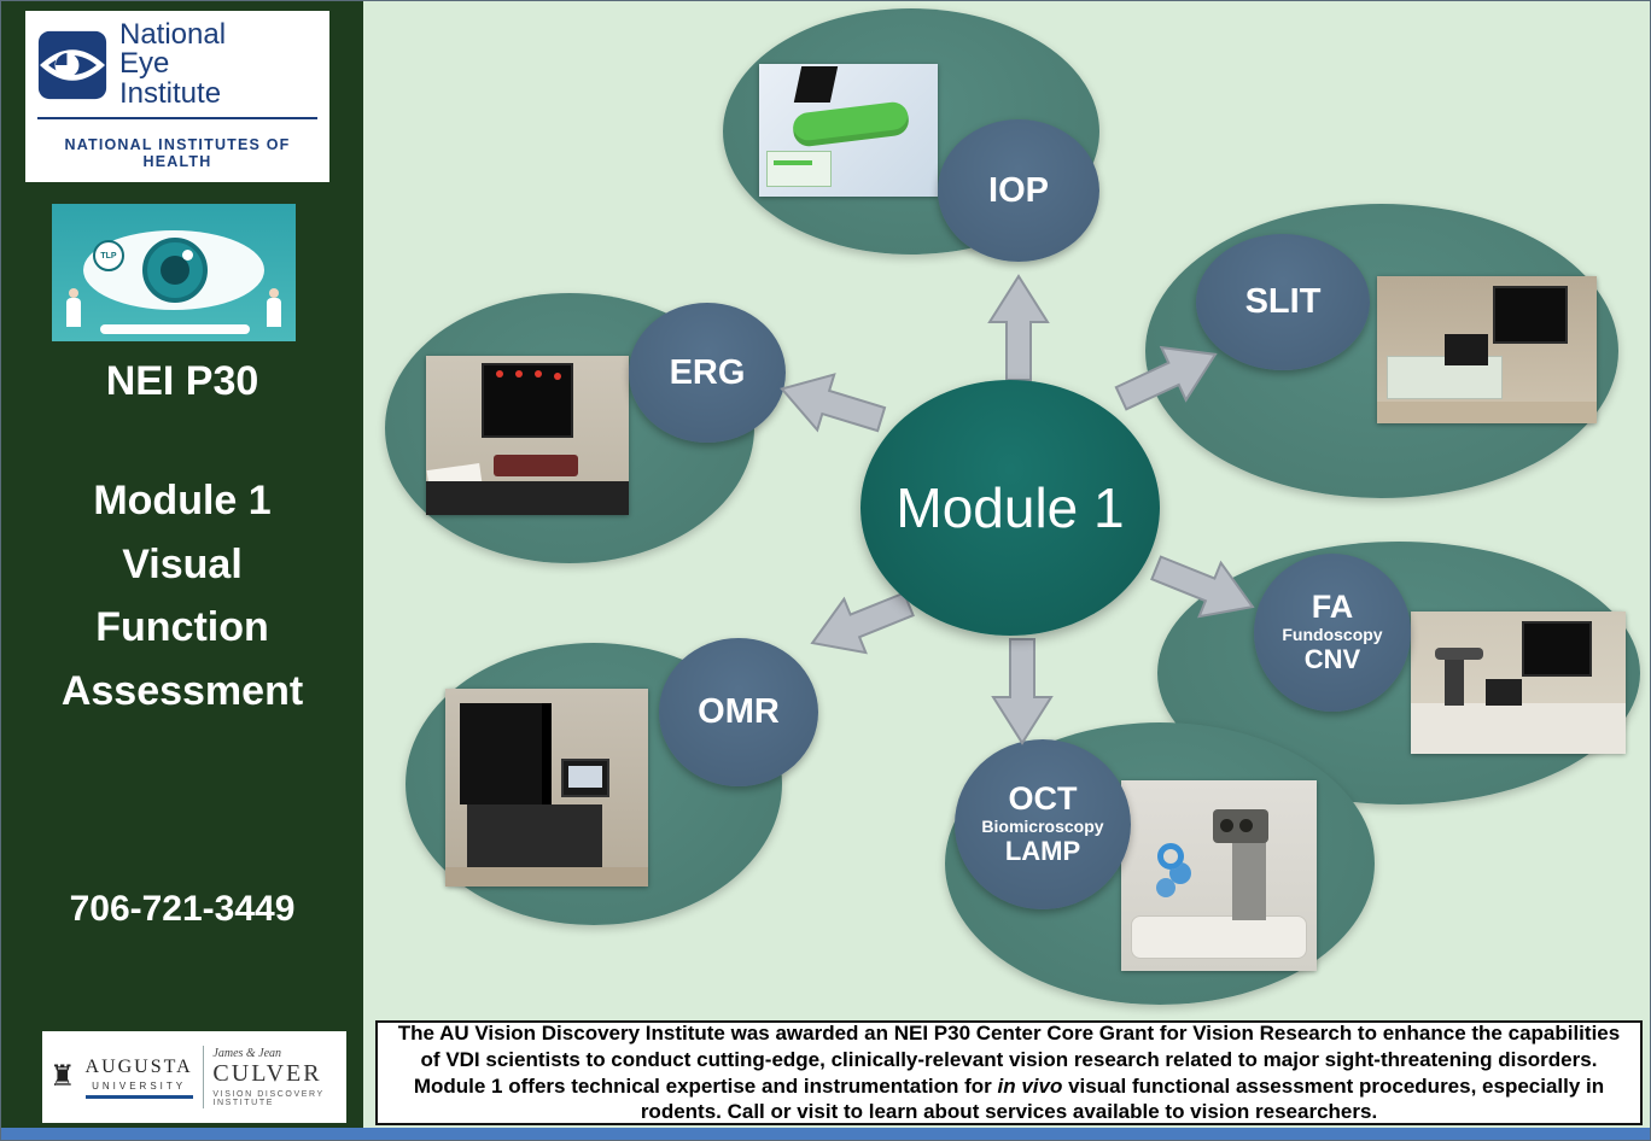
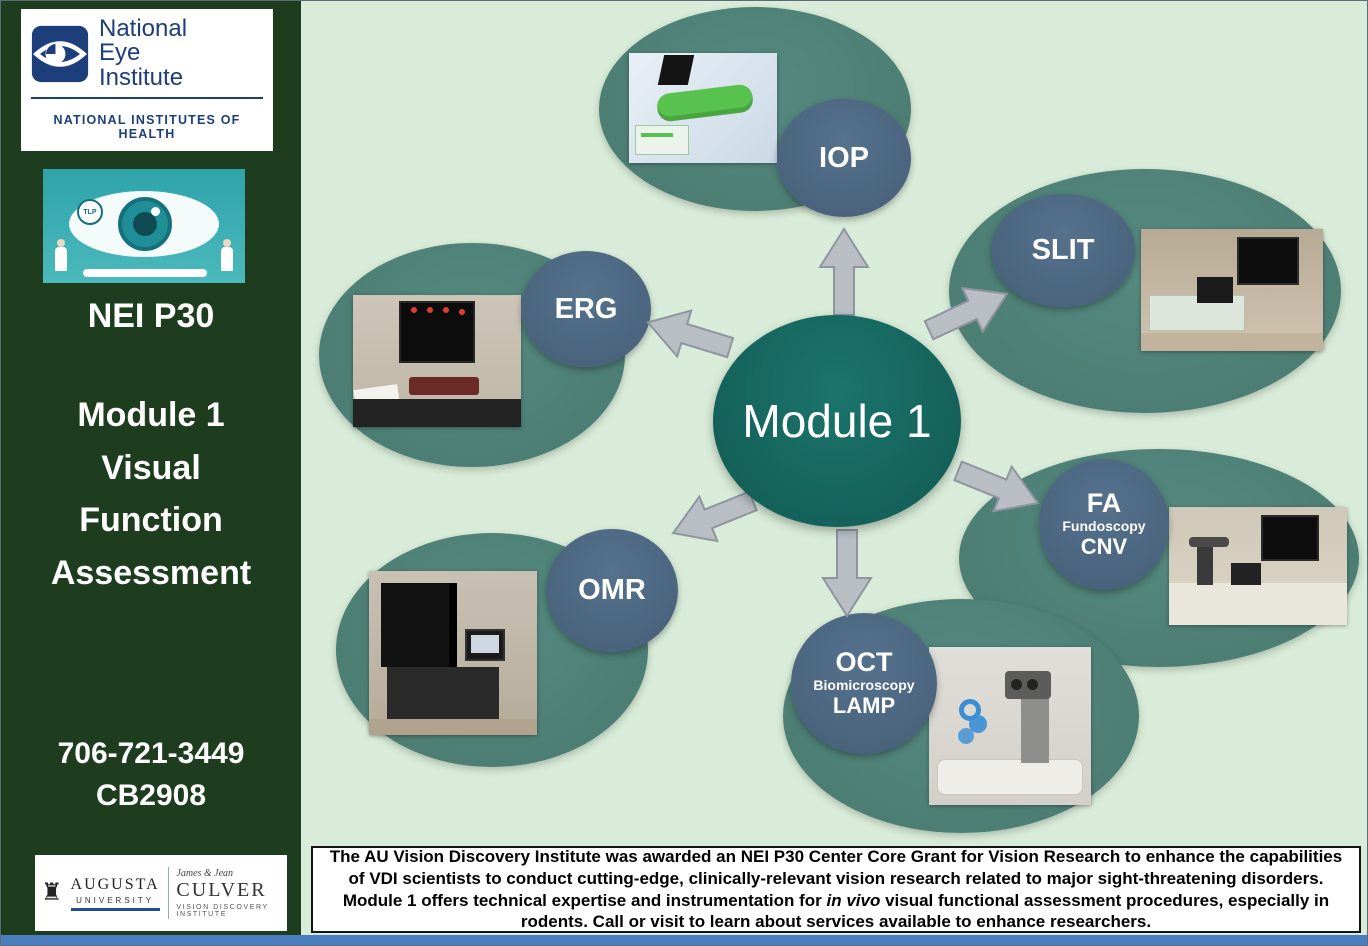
  National
  Eye
  Institute
  NATIONAL INSTITUTES OF HEALTH
  NEI P30
  Module 1
  Visual
  Function
  Assessment
  706-721-3449
+ CB2908
  ♜
  AUGUSTA
  UNIVERSITY
  James & Jean
  CULVER
  IOP
  SLIT
  ERG
  FA
  Fundoscopy
  CNV
  OMR
  OCT
  Biomicroscopy
  LAMP
  Module 1
- The AU Vision Discovery Institute was awarded an NEI P30 Center Core Grant for Vision Research to enhance the capabilities of VDI scientists to conduct cutting-edge, clinically-relevant vision research related to major sight-threatening disorders. Module 1 offers technical expertise and instrumentation for in vivo visual functional assessment procedures, especially in rodents. Call or visit to learn about services available to vision researchers.
+ The AU Vision Discovery Institute was awarded an NEI P30 Center Core Grant for Vision Research to enhance the capabilities of VDI scientists to conduct cutting-edge, clinically-relevant vision research related to major sight-threatening disorders. Module 1 offers technical expertise and instrumentation for in vivo visual functional assessment procedures, especially in rodents. Call or visit to learn about services available to enhance researchers.
